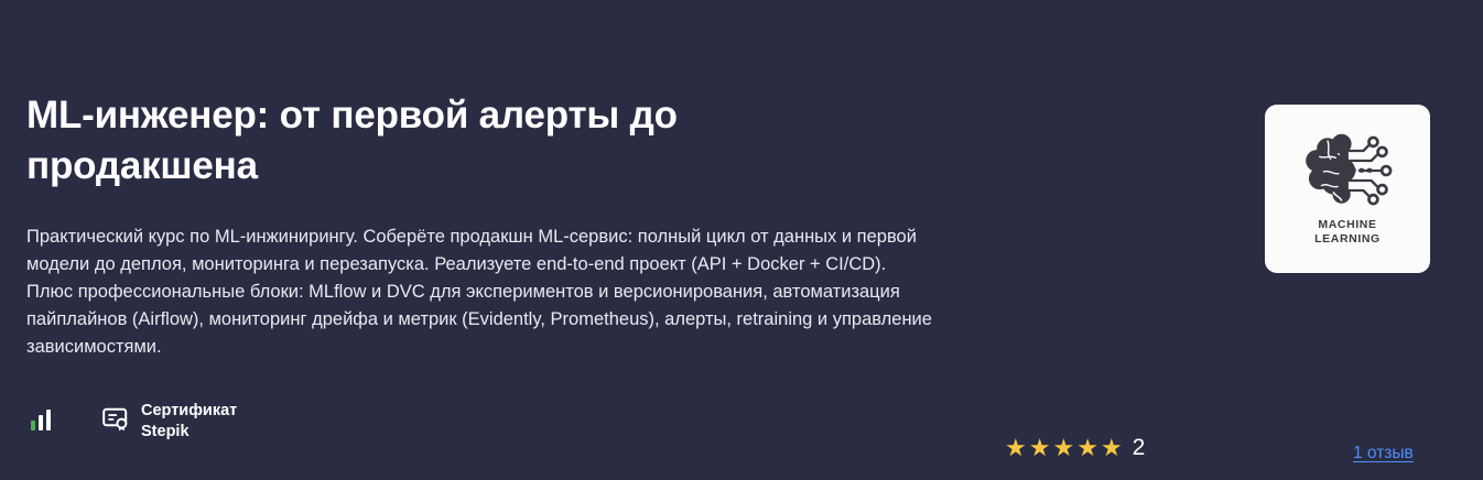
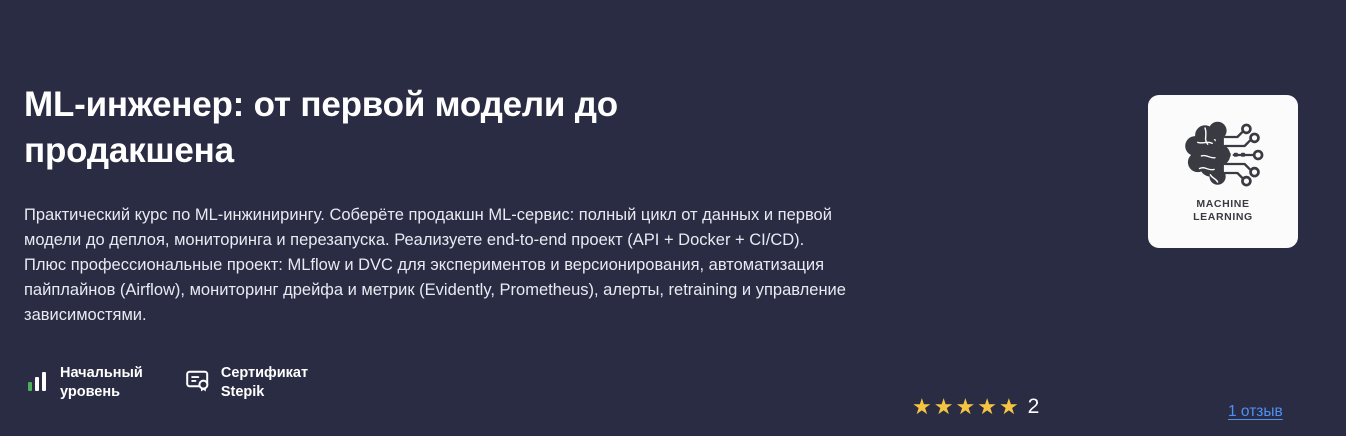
- ML-инженер: от первой алерты до продакшена
+ ML-инженер: от первой модели до продакшена
- Практический курс по ML-инжинирингу. Соберёте продакшн ML-сервис: полный цикл от данных и первой модели до деплоя, мониторинга и перезапуска. Реализуете end-to-end проект (API + Docker + CI/CD). Плюс профессиональные блоки: MLflow и DVC для экспериментов и версионирования, автоматизация пайплайнов (Airflow), мониторинг дрейфа и метрик (Evidently, Prometheus), алерты, retraining и управление зависимостями.
+ Практический курс по ML-инжинирингу. Соберёте продакшн ML-сервис: полный цикл от данных и первой модели до деплоя, мониторинга и перезапуска. Реализуете end-to-end проект (API + Docker + CI/CD). Плюс профессиональные проект: MLflow и DVC для экспериментов и версионирования, автоматизация пайплайнов (Airflow), мониторинг дрейфа и метрик (Evidently, Prometheus), алерты, retraining и управление зависимостями.
+ Начальный
+ уровень
  Сертификат
  Stepik
  ★
  ★
  ★
  ★
  ★
  2
  1 отзыв
  MACHINE
  LEARNING
